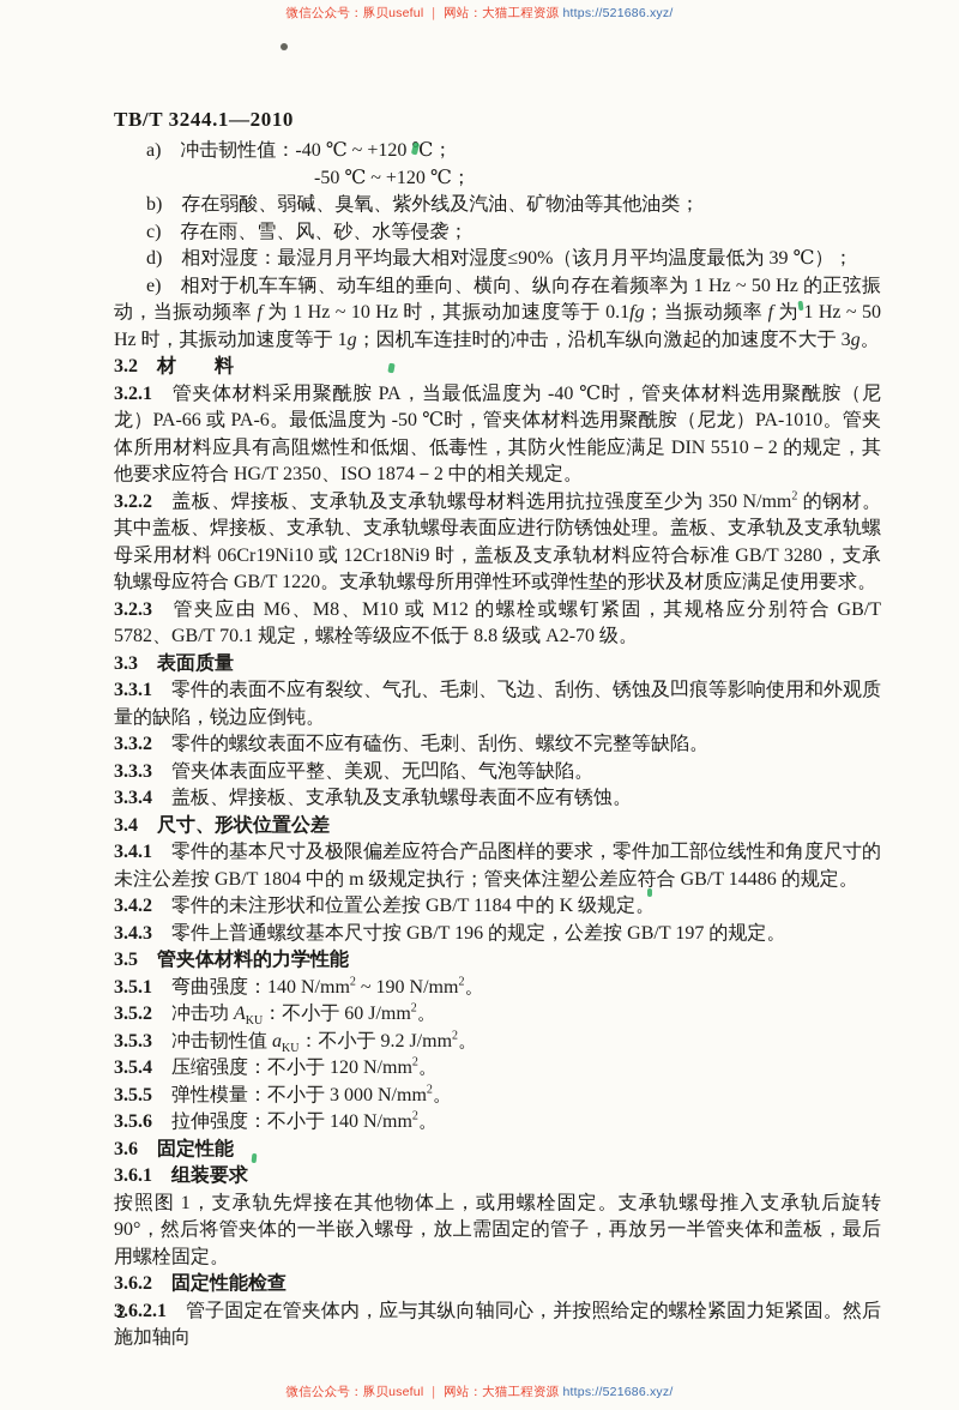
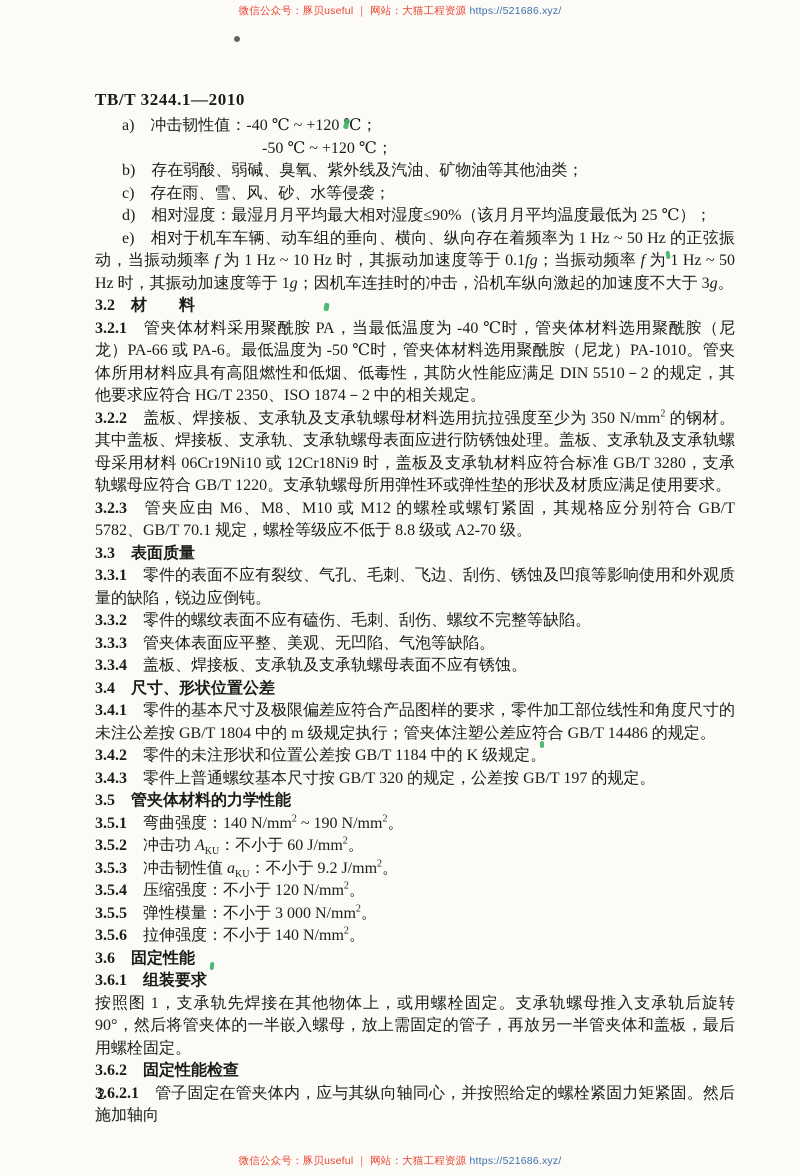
  微信公众号：豚贝useful ｜ 网站：大猫工程资源 https://521686.xyz/
  TB/T 3244.1—2010
  a) 冲击韧性值：-40 ℃ ~ +120 ℃；
  -50 ℃ ~ +120 ℃；
  b) 存在弱酸、弱碱、臭氧、紫外线及汽油、矿物油等其他油类；
  c) 存在雨、雪、风、砂、水等侵袭；
- d) 相对湿度：最湿月月平均最大相对湿度≤90%（该月月平均温度最低为 39 ℃）；
+ d) 相对湿度：最湿月月平均最大相对湿度≤90%（该月月平均温度最低为 25 ℃）；
  e) 相对于机车车辆、动车组的垂向、横向、纵向存在着频率为 1 Hz ~ 50 Hz 的正弦振动，当振动频率 f 为 1 Hz ~ 10 Hz 时，其振动加速度等于 0.1fg；当振动频率 f 为 1 Hz ~ 50 Hz 时，其振动加速度等于 1g；因机车连挂时的冲击，沿机车纵向激起的加速度不大于 3g。
  3.2 材 料
  3.2.1 管夹体材料采用聚酰胺 PA，当最低温度为 -40 ℃时，管夹体材料选用聚酰胺（尼龙）PA-66 或 PA-6。最低温度为 -50 ℃时，管夹体材料选用聚酰胺（尼龙）PA-1010。管夹体所用材料应具有高阻燃性和低烟、低毒性，其防火性能应满足 DIN 5510－2 的规定，其他要求应符合 HG/T 2350、ISO 1874－2 中的相关规定。
  3.2.2 盖板、焊接板、支承轨及支承轨螺母材料选用抗拉强度至少为 350 N/mm2 的钢材。其中盖板、焊接板、支承轨、支承轨螺母表面应进行防锈蚀处理。盖板、支承轨及支承轨螺母采用材料 06Cr19Ni10 或 12Cr18Ni9 时，盖板及支承轨材料应符合标准 GB/T 3280，支承轨螺母应符合 GB/T 1220。支承轨螺母所用弹性环或弹性垫的形状及材质应满足使用要求。
  3.2.3 管夹应由 M6、M8、M10 或 M12 的螺栓或螺钉紧固，其规格应分别符合 GB/T 5782、GB/T 70.1 规定，螺栓等级应不低于 8.8 级或 A2-70 级。
  3.3 表面质量
  3.3.1 零件的表面不应有裂纹、气孔、毛刺、飞边、刮伤、锈蚀及凹痕等影响使用和外观质量的缺陷，锐边应倒钝。
  3.3.2 零件的螺纹表面不应有磕伤、毛刺、刮伤、螺纹不完整等缺陷。
  3.3.3 管夹体表面应平整、美观、无凹陷、气泡等缺陷。
  3.3.4 盖板、焊接板、支承轨及支承轨螺母表面不应有锈蚀。
  3.4 尺寸、形状位置公差
  3.4.1 零件的基本尺寸及极限偏差应符合产品图样的要求，零件加工部位线性和角度尺寸的未注公差按 GB/T 1804 中的 m 级规定执行；管夹体注塑公差应符合 GB/T 14486 的规定。
  3.4.2 零件的未注形状和位置公差按 GB/T 1184 中的 K 级规定。
- 3.4.3 零件上普通螺纹基本尺寸按 GB/T 196 的规定，公差按 GB/T 197 的规定。
+ 3.4.3 零件上普通螺纹基本尺寸按 GB/T 320 的规定，公差按 GB/T 197 的规定。
  3.5 管夹体材料的力学性能
  3.5.1 弯曲强度：140 N/mm2 ~ 190 N/mm2。
  3.5.2 冲击功 AKU：不小于 60 J/mm2。
  3.5.3 冲击韧性值 aKU：不小于 9.2 J/mm2。
  3.5.4 压缩强度：不小于 120 N/mm2。
  3.5.5 弹性模量：不小于 3 000 N/mm2。
  3.5.6 拉伸强度：不小于 140 N/mm2。
  3.6 固定性能
  3.6.1 组装要求
  按照图 1，支承轨先焊接在其他物体上，或用螺栓固定。支承轨螺母推入支承轨后旋转 90°，然后将管夹体的一半嵌入螺母，放上需固定的管子，再放另一半管夹体和盖板，最后用螺栓固定。
  3.6.2 固定性能检查
  3.6.2.1 管子固定在管夹体内，应与其纵向轴同心，并按照给定的螺栓紧固力矩紧固。然后施加轴向
  2
  微信公众号：豚贝useful ｜ 网站：大猫工程资源 https://521686.xyz/
